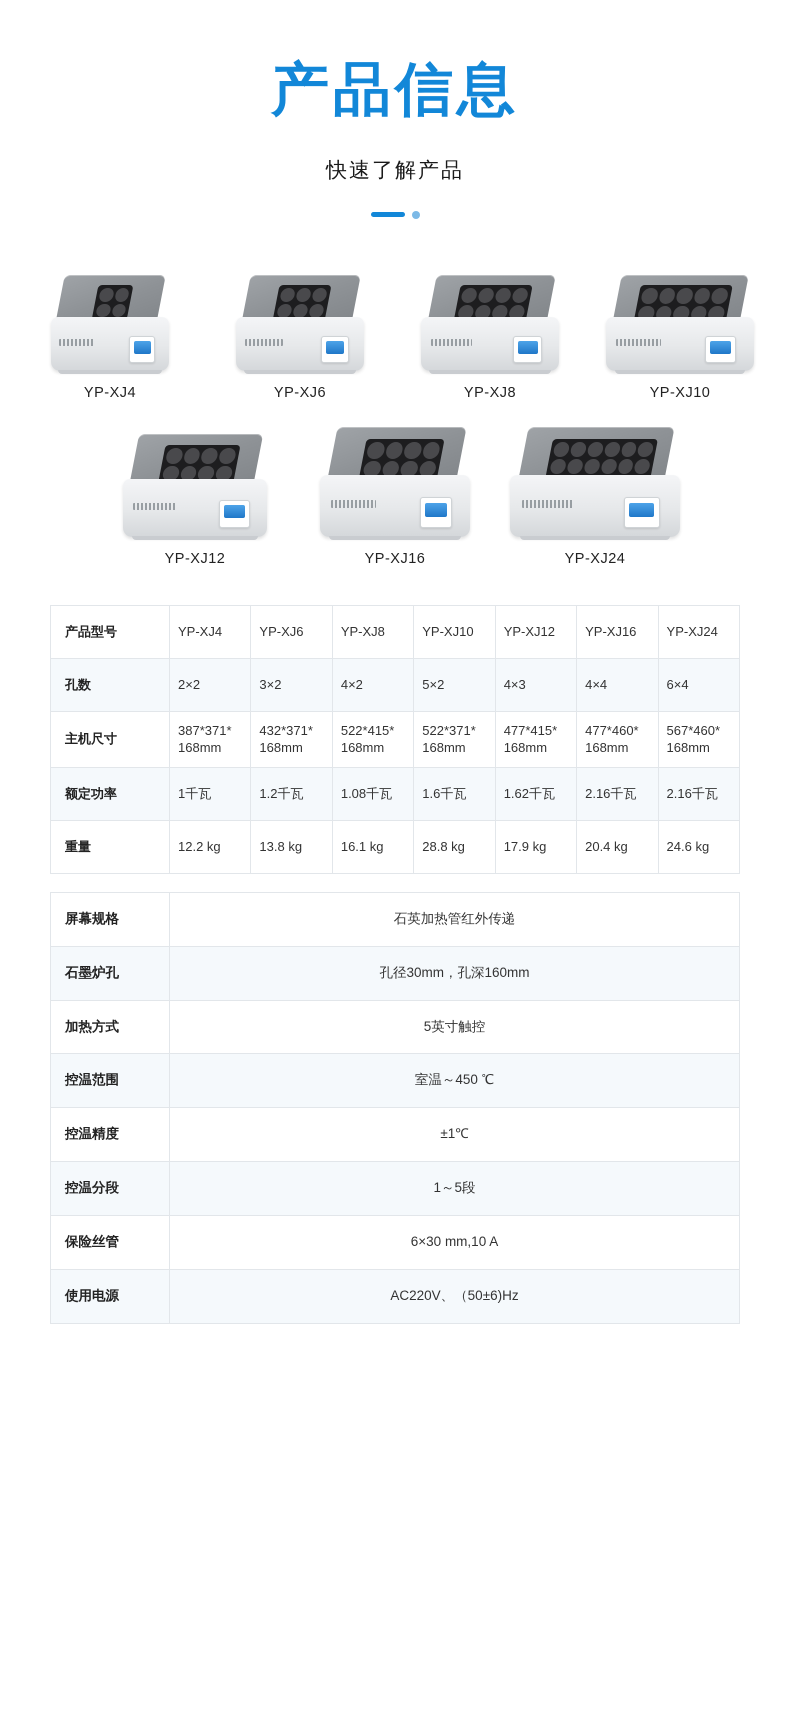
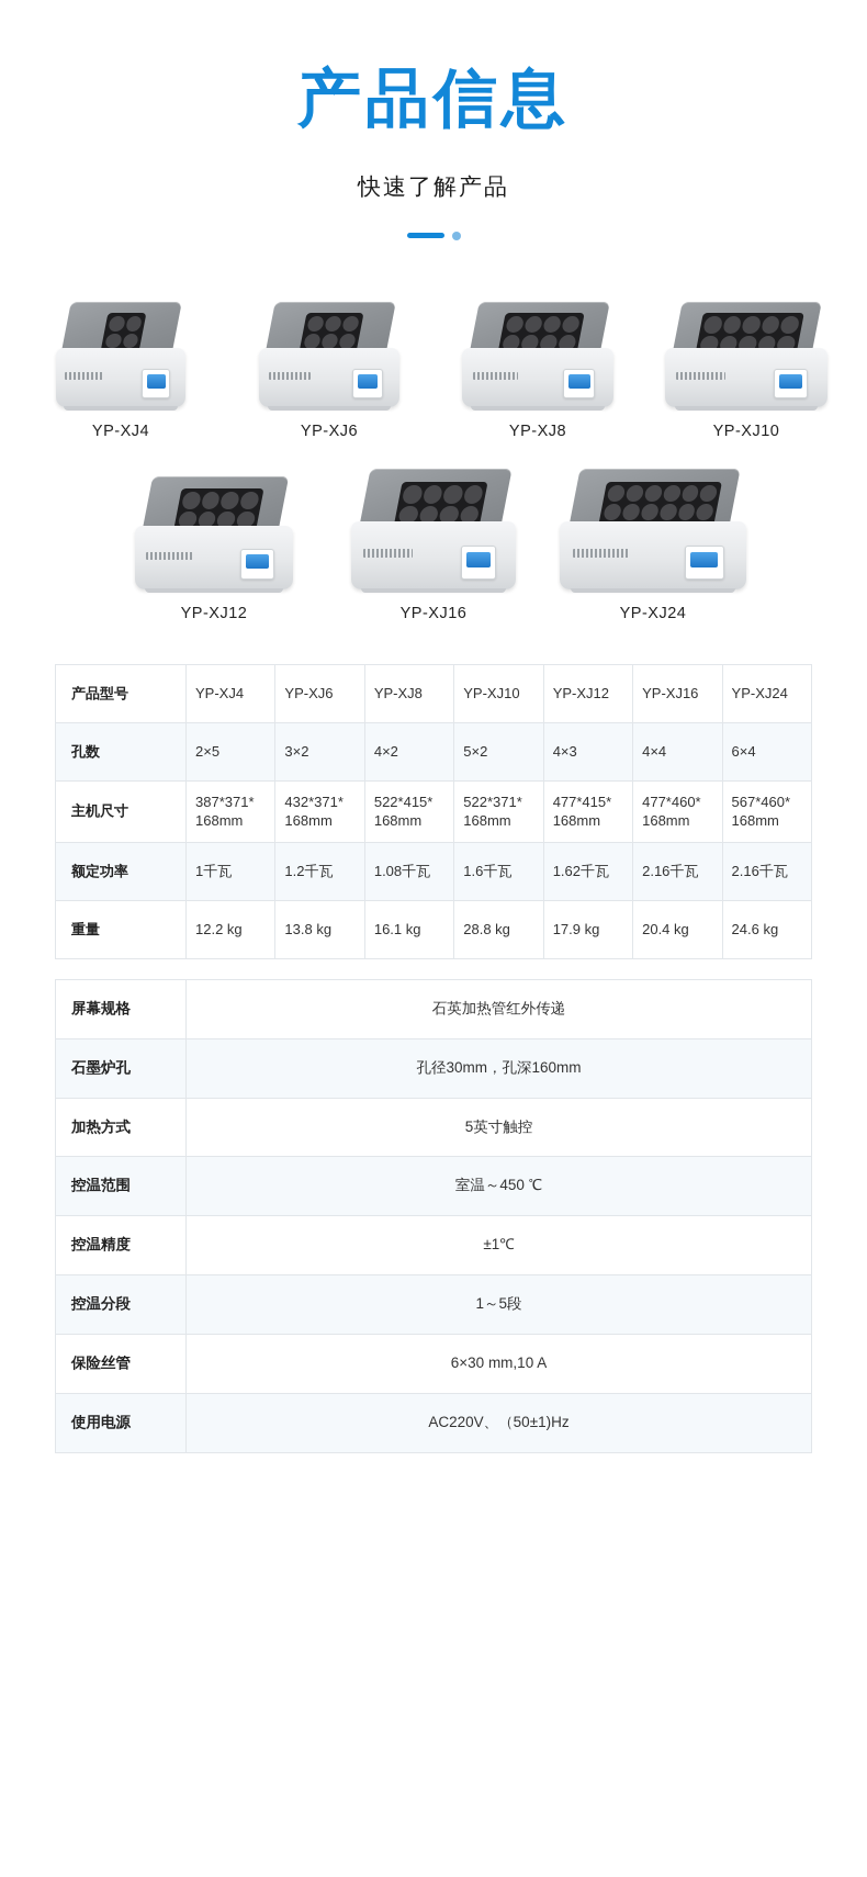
  产品信息
  快速了解产品
  YP-XJ4
  YP-XJ6
  YP-XJ8
  YP-XJ10
  YP-XJ12
  YP-XJ16
  YP-XJ24
  产品型号	YP-XJ4	YP-XJ6	YP-XJ8	YP-XJ10	YP-XJ12	YP-XJ16	YP-XJ24
- 孔数	2×2	3×2	4×2	5×2	4×3	4×4	6×4
+ 孔数	2×5	3×2	4×2	5×2	4×3	4×4	6×4
  主机尺寸	387*371*168mm	432*371*168mm	522*415*168mm	522*371*168mm	477*415*168mm	477*460*168mm	567*460*168mm
  额定功率	1千瓦	1.2千瓦	1.08千瓦	1.6千瓦	1.62千瓦	2.16千瓦	2.16千瓦
  重量	12.2 kg	13.8 kg	16.1 kg	28.8 kg	17.9 kg	20.4 kg	24.6 kg
  屏幕规格	石英加热管红外传递
  石墨炉孔	孔径30mm，孔深160mm
  加热方式	5英寸触控
  控温范围	室温～450 ℃
  控温精度	±1℃
  控温分段	1～5段
  保险丝管	6×30 mm,10 A
- 使用电源	AC220V、（50±6)Hz
+ 使用电源	AC220V、（50±1)Hz
